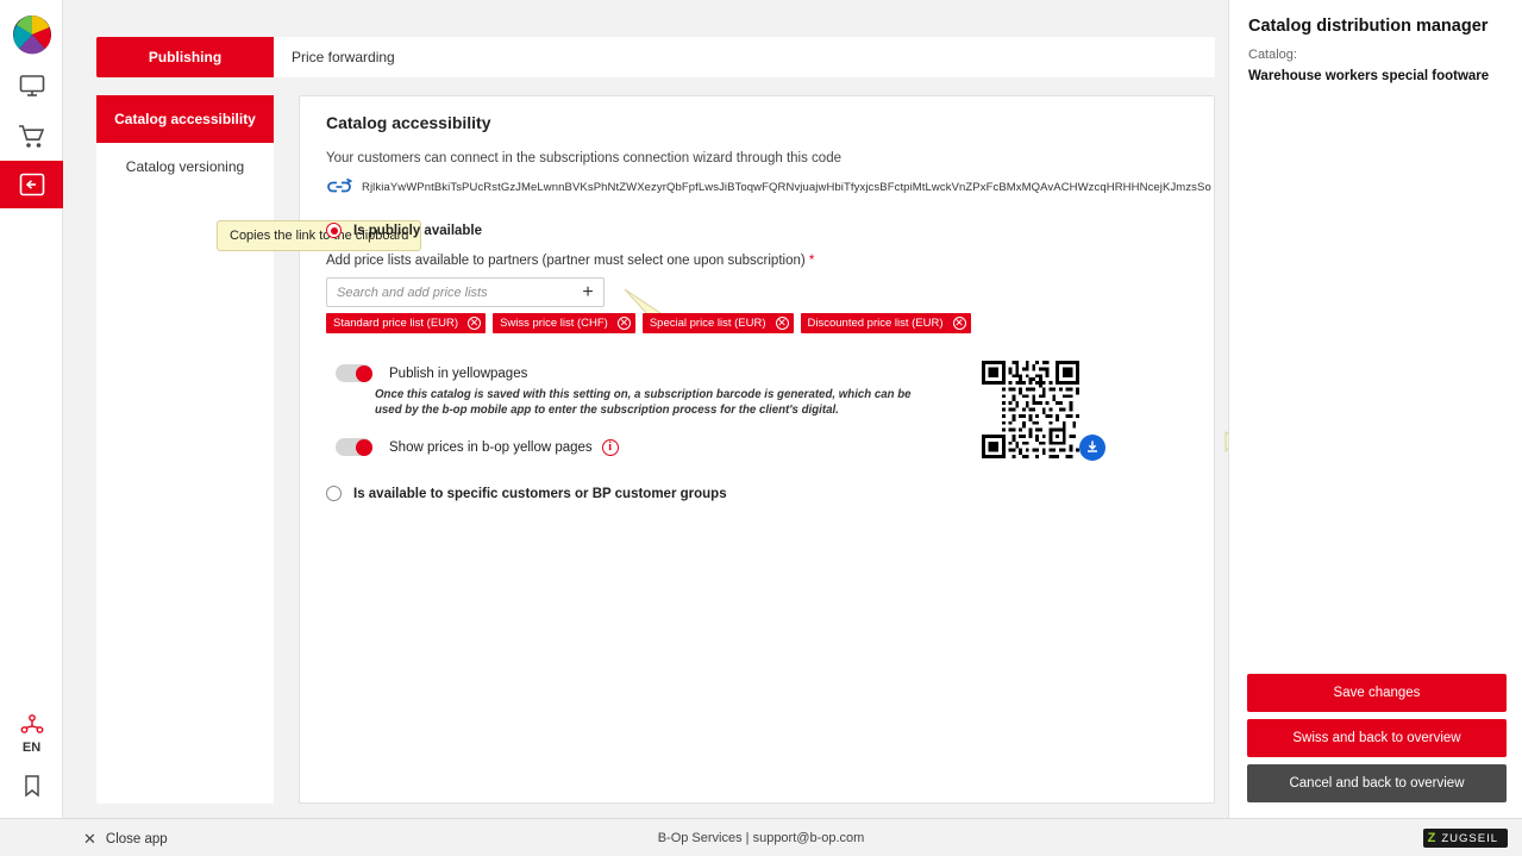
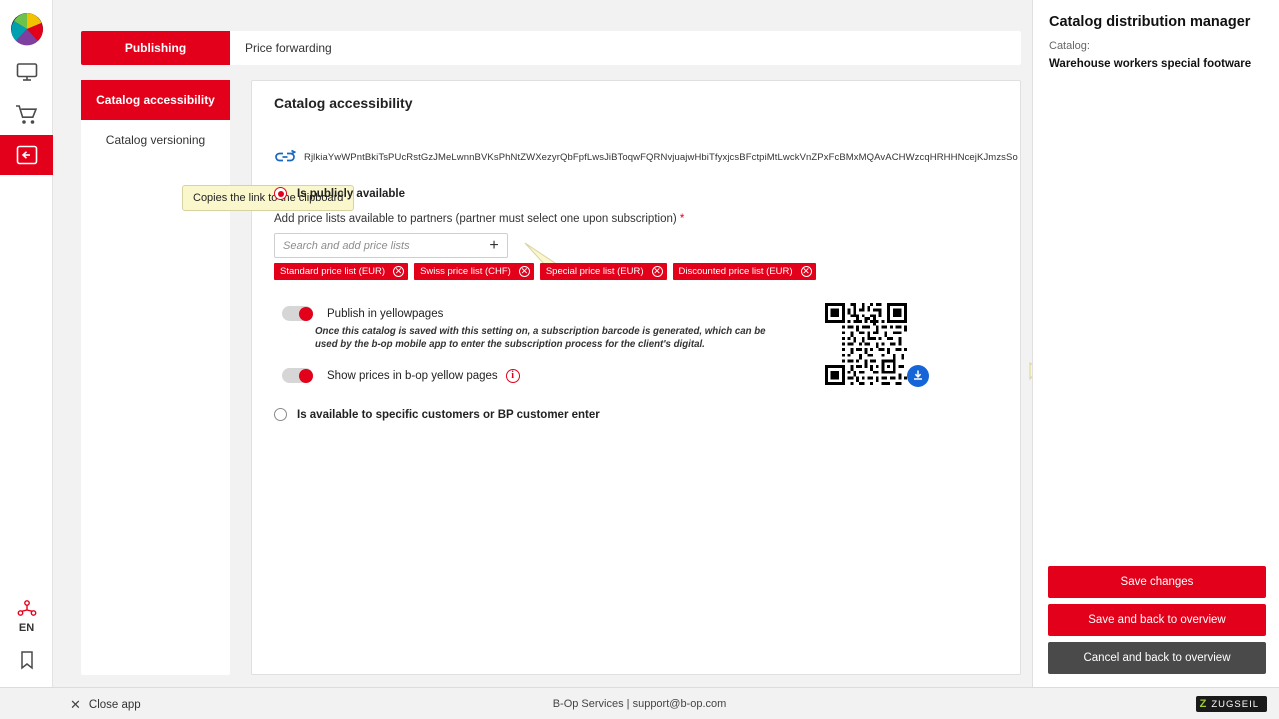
  EN
  Publishing
  Price forwarding
  Catalog accessibility
  Catalog versioning
  Catalog accessibility
- Your customers can connect in the subscriptions connection wizard through this code
  RjlkiaYwWPntBkiTsPUcRstGzJMeLwnnBVKsPhNtZWXezyrQbFpfLwsJiBToqwFQRNvjuajwHbiTfyxjcsBFctpiMtLwckVnZPxFcBMxMQAvACHWzcqHRHHNcejKJmzsSo
  Copies the link tohe clipboard
  Is publicly available
  Add price lists available to partners (partner must select one upon subscription) *
  Search and add price lists
  +
  Standard price list (EUR)
  ✕
  Swiss price list (CHF)
  ✕
  Special price list (EUR)
  ✕
  Discounted price list (EUR)
  ✕
  Publish in yellowpages
  Once this catalog is saved with this setting on, a subscription barcode is generated, which can be used by the b-op mobile app to enter the subscription process for the client's digital.
  Show prices in b-op yellow pages
  i
- Is available to specific customers or BP customer groups
+ Is available to specific customers or BP customer enter
  Catalog distribution manager
  Catalog:
  Warehouse workers special footware
  Save changes
- Swiss and back to overview
+ Save and back to overview
  Cancel and back to overview
  ✕
  Close app
  B-Op Services | support@b-op.com
  Z
  ZUGSEIL
